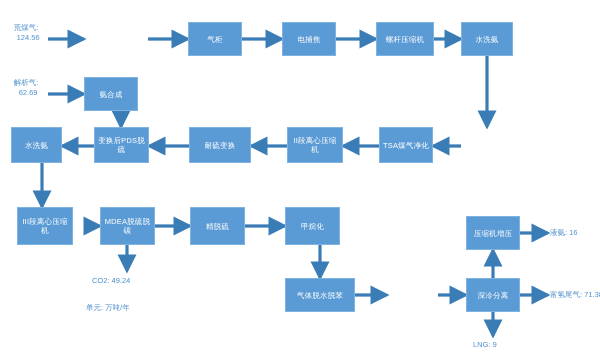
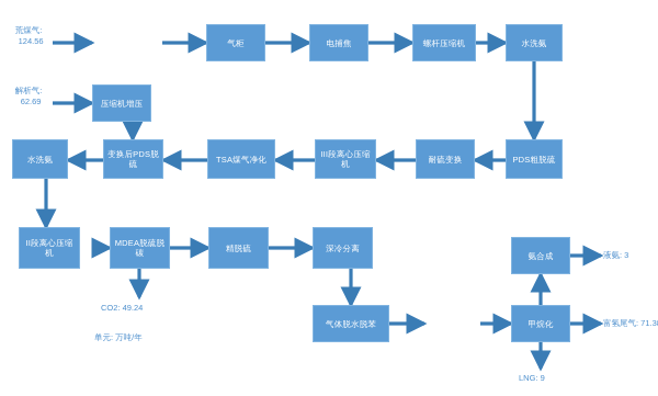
  荒煤气:
  124.56
  解析气:
  62.69
  气柜
  电捕焦
  螺杆压缩机
  水洗氨
- 氨合成
+ 压缩机增压
+ PDS粗脱硫
- TSA煤气净化
+ 耐硫变换
- II段离心压缩机
+ III段离心压缩机
- 耐硫变换
+ TSA煤气净化
  变换后PDS脱硫
  水洗氨
- III段离心压缩机
+ II段离心压缩机
  MDEA脱硫脱碳
  精脱硫
- 甲烷化
+ 深冷分离
- 压缩机增压
+ 氨合成
  气体脱水脱苯
- 深冷分离
+ 甲烷化
  CO2: 49.24
- 液氨: 16
+ 液氨: 3
  富氢尾气: 71.3
  LNG: 9
  单元: 万吨/年
